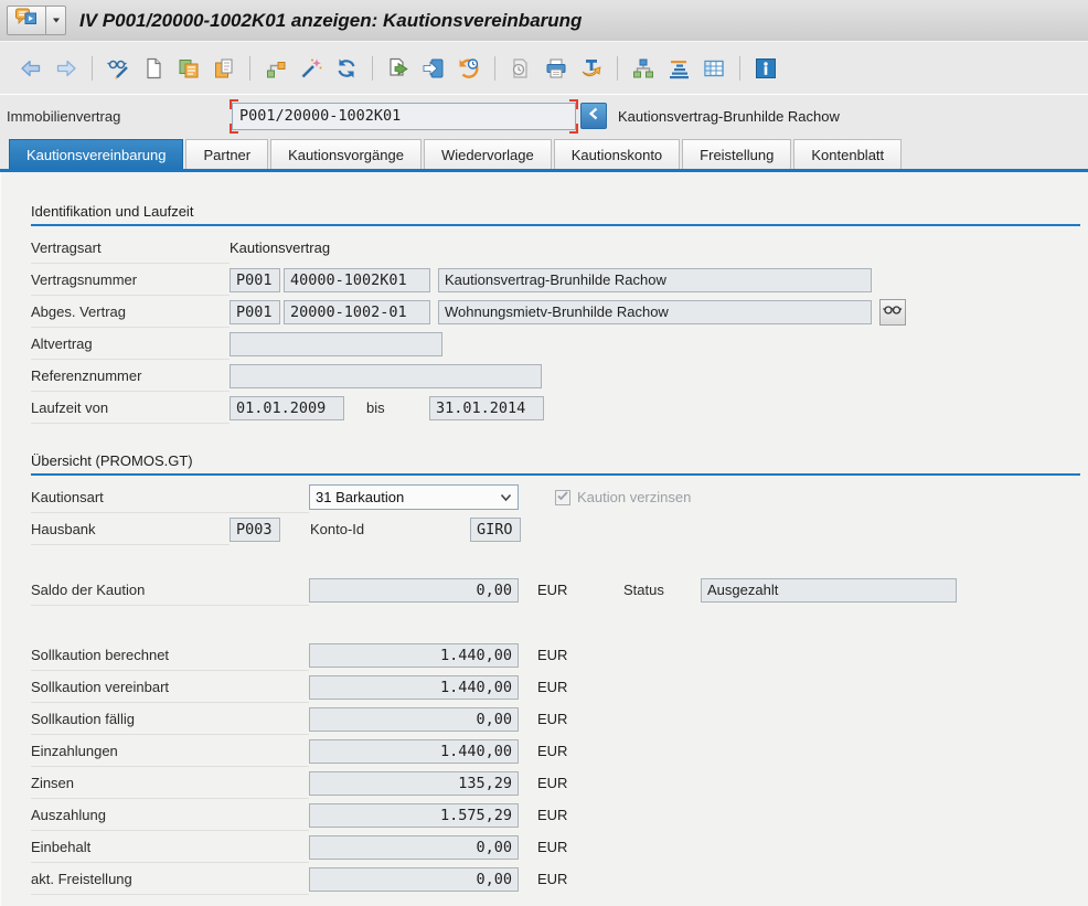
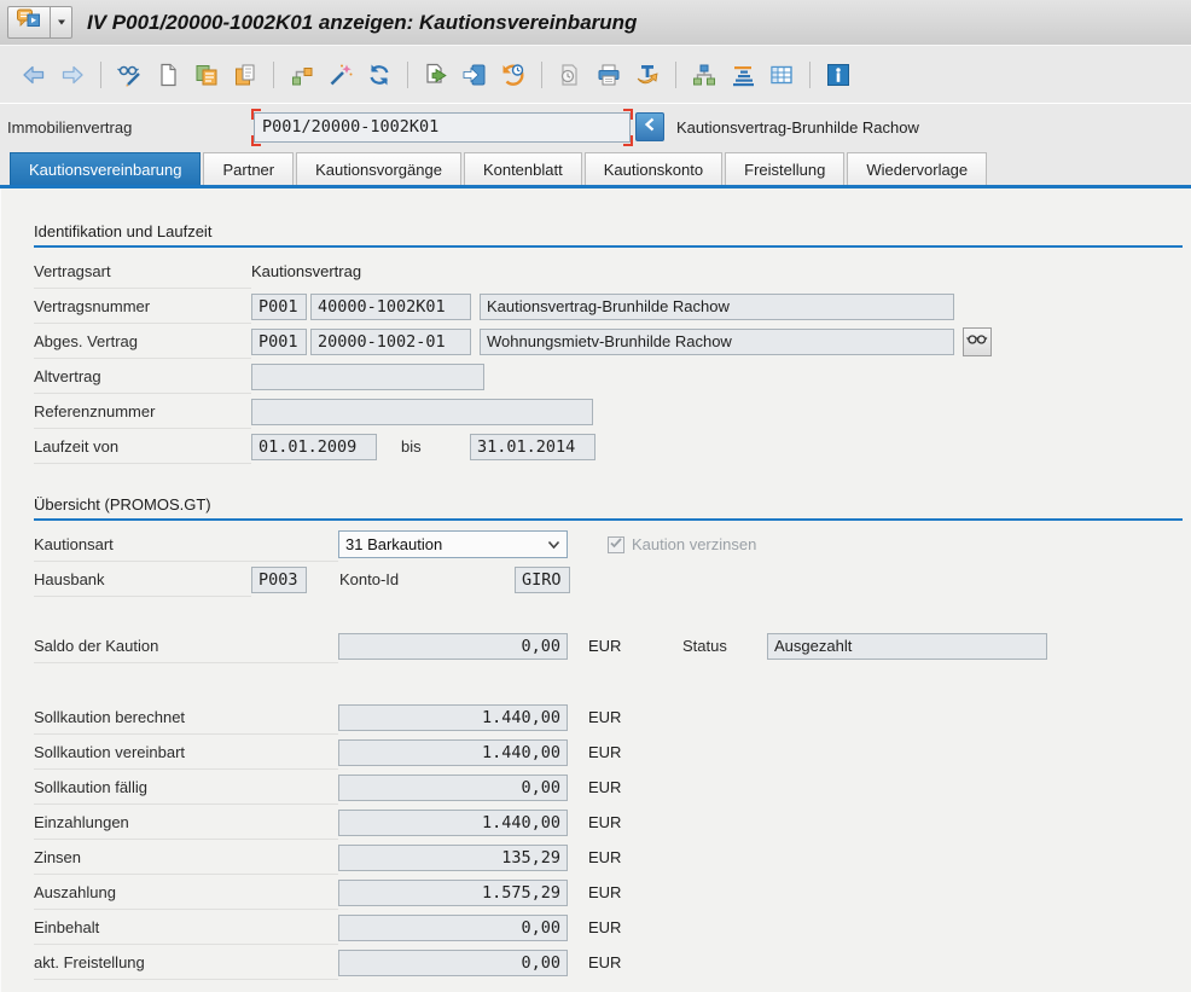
  IV P001/20000-1002K01 anzeigen: Kautionsvereinbarung
  Immobilienvertrag
  P001/20000-1002K01
  Kautionsvertrag-Brunhilde Rachow
  Kautionsvereinbarung
  Partner
  Kautionsvorgänge
- Wiedervorlage
+ Kontenblatt
  Kautionskonto
  Freistellung
- Kontenblatt
+ Wiedervorlage
  Identifikation und Laufzeit
  Vertragsart
  Kautionsvertrag
  Vertragsnummer
  P001
  40000-1002K01
  Kautionsvertrag-Brunhilde Rachow
  Abges. Vertrag
  P001
  20000-1002-01
  Wohnungsmietv-Brunhilde Rachow
  Altvertrag
  Referenznummer
  Laufzeit von
  01.01.2009
  bis
  31.01.2014
  Übersicht (PROMOS.GT)
  Kautionsart
  31 Barkaution
  Kaution verzinsen
  Hausbank
  P003
  Konto-Id
  GIRO
  Saldo der Kaution
  0,00
  EUR
  Status
  Ausgezahlt
  Sollkaution berechnet
  1.440,00
  EUR
  Sollkaution vereinbart
  1.440,00
  EUR
  Sollkaution fällig
  0,00
  EUR
  Einzahlungen
  1.440,00
  EUR
  Zinsen
  135,29
  EUR
  Auszahlung
  1.575,29
  EUR
  Einbehalt
  0,00
  EUR
  akt. Freistellung
  0,00
  EUR
